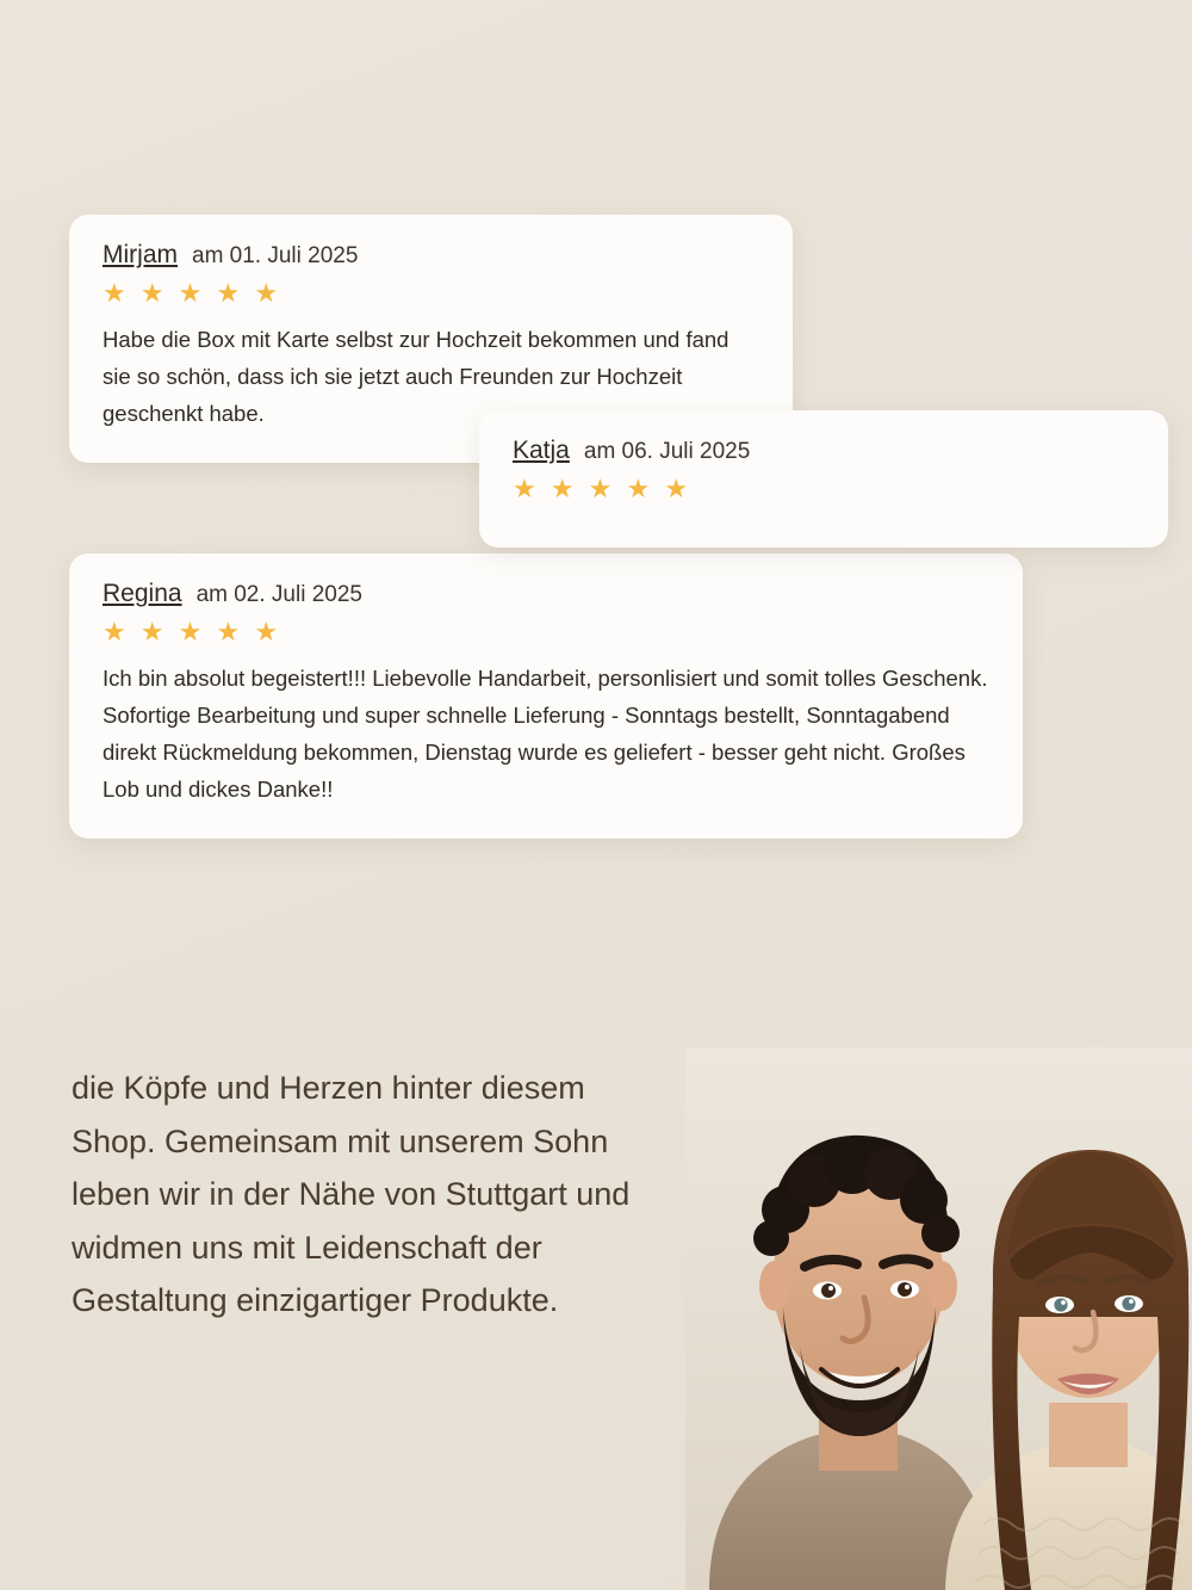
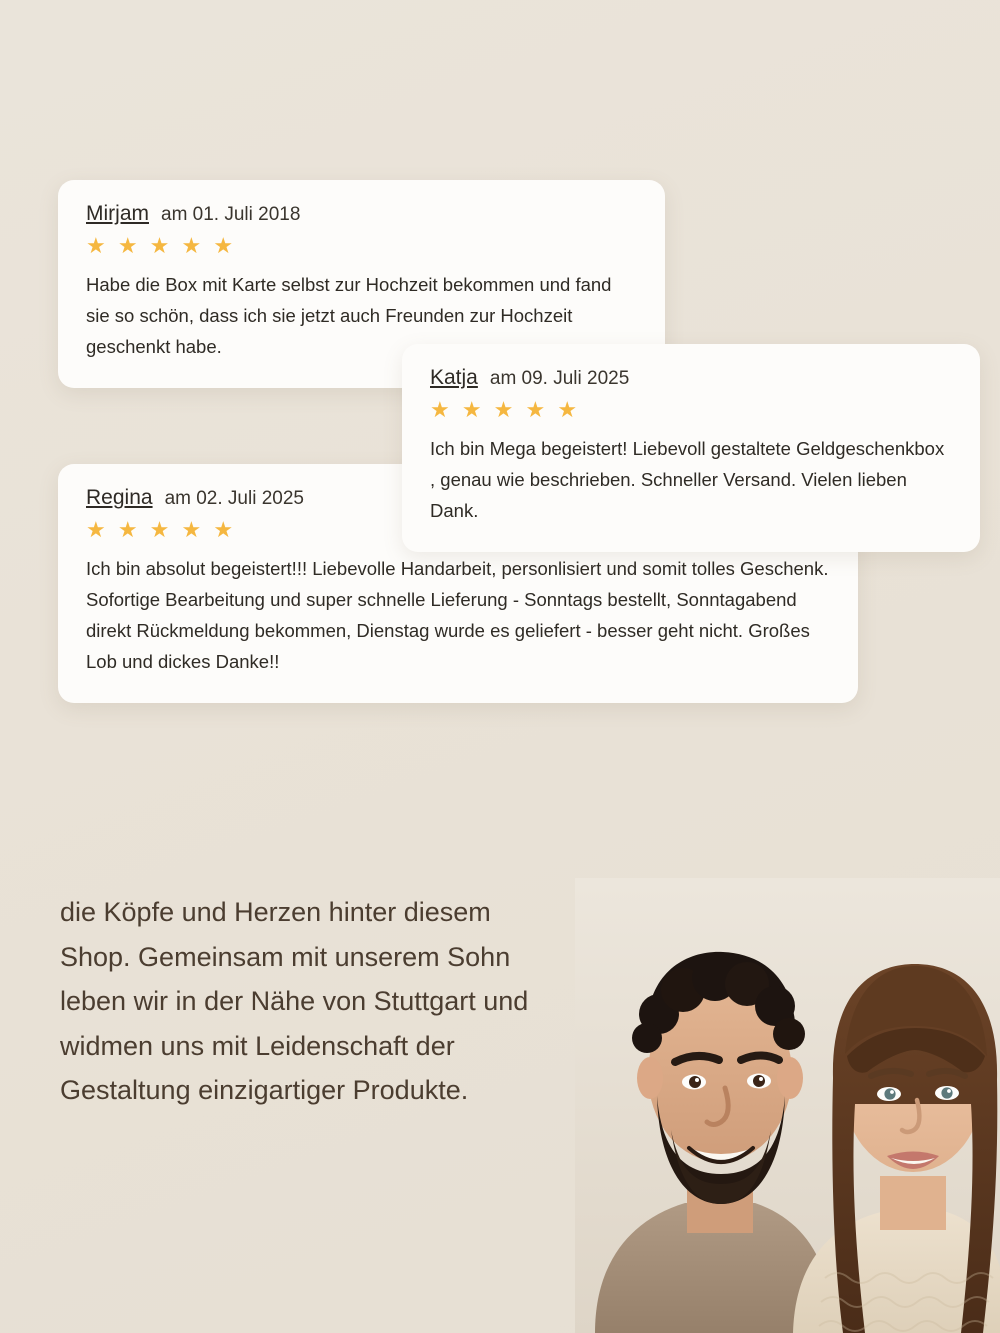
  Mirjam
- am 01. Juli 2025
+ am 01. Juli 2018
  ★ ★ ★ ★ ★
  Habe die Box mit Karte selbst zur Hochzeit bekommen und fand sie so schön, dass ich sie jetzt auch Freunden zur Hochzeit geschenkt habe.
  Katja
- am 06. Juli 2025
+ am 09. Juli 2025
  ★ ★ ★ ★ ★
+ Ich bin Mega begeistert! Liebevoll gestaltete Geldgeschenkbox , genau wie beschrieben. Schneller Versand. Vielen lieben Dank.
  Regina
  am 02. Juli 2025
  ★ ★ ★ ★ ★
  Ich bin absolut begeistert!!! Liebevolle Handarbeit, personlisiert und somit tolles Geschenk. Sofortige Bearbeitung und super schnelle Lieferung - Sonntags bestellt, Sonntagabend direkt Rückmeldung bekommen, Dienstag wurde es geliefert - besser geht nicht. Großes Lob und dickes Danke!!
  die Köpfe und Herzen hinter diesem Shop. Gemeinsam mit unserem Sohn leben wir in der Nähe von Stuttgart und widmen uns mit Leidenschaft der Gestaltung einzigartiger Produkte.
